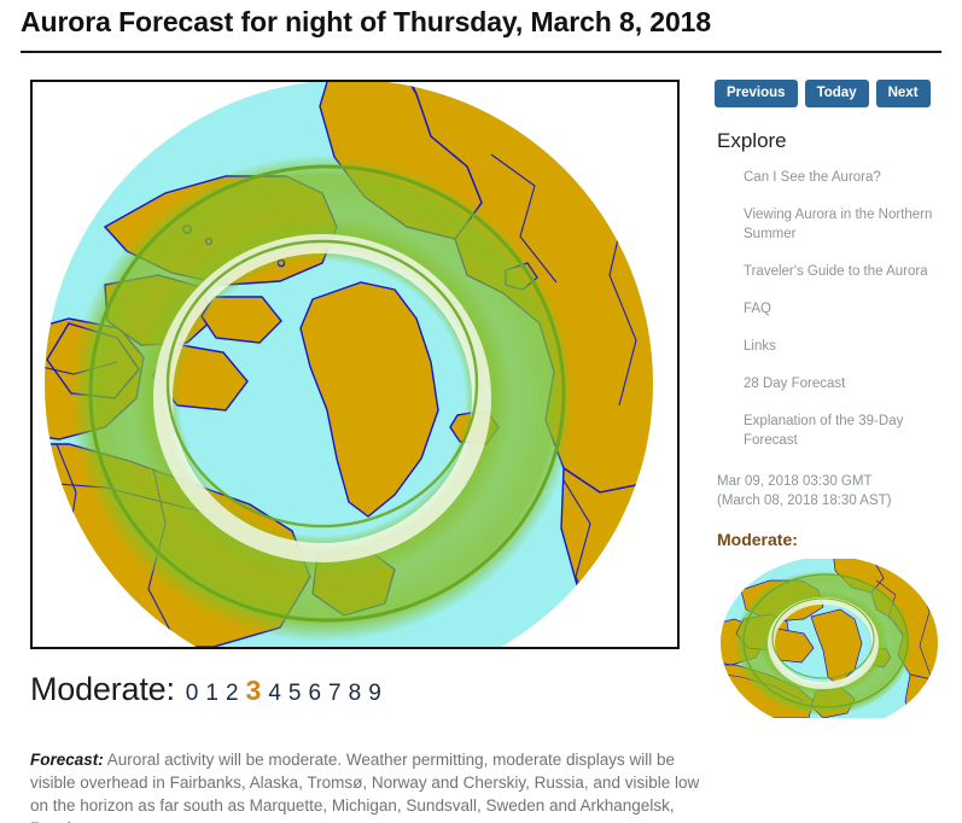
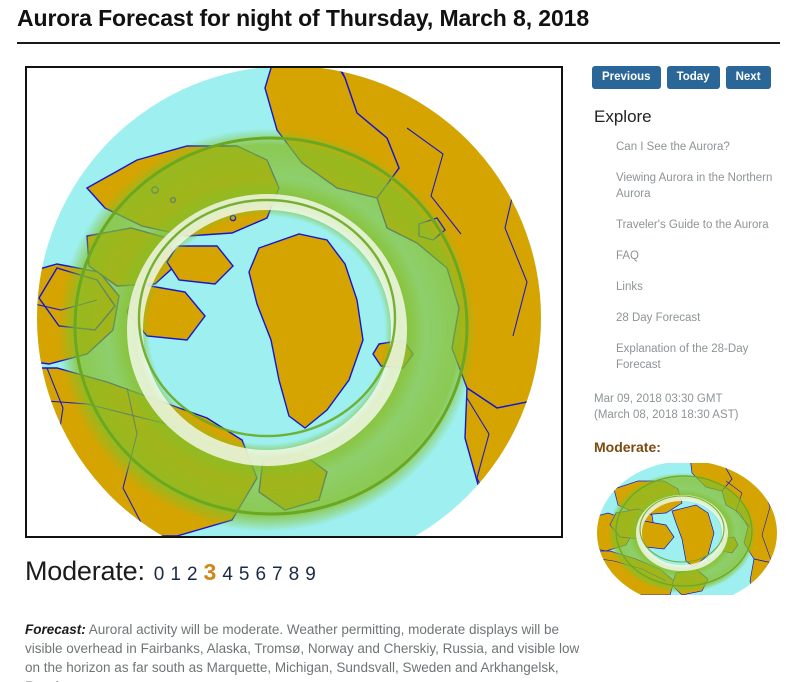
  Aurora Forecast for night of Thursday, March 8, 2018
  Moderate:
  0
  1
  2
  3
  4
  5
  6
  7
  8
  9
  Forecast: Auroral activity will be moderate. Weather permitting, moderate displays will be visible overhead in Fairbanks, Alaska, Tromsø, Norway and Cherskiy, Russia, and visible low on the horizon as far south as Marquette, Michigan, Sundsvall, Sweden and Arkhangelsk,
  Previous
  Today
  Next
  Explore
  Can I See the Aurora?
- Viewing Aurora in the Northern Summer
+ Viewing Aurora in the Northern Aurora
  Traveler's Guide to the Aurora
  FAQ
  Links
  28 Day Forecast
- Explanation of the 39-Day Forecast
+ Explanation of the 28-Day Forecast
  Mar 09, 2018 03:30 GMT
  (March 08, 2018 18:30 AST)
  Moderate:
